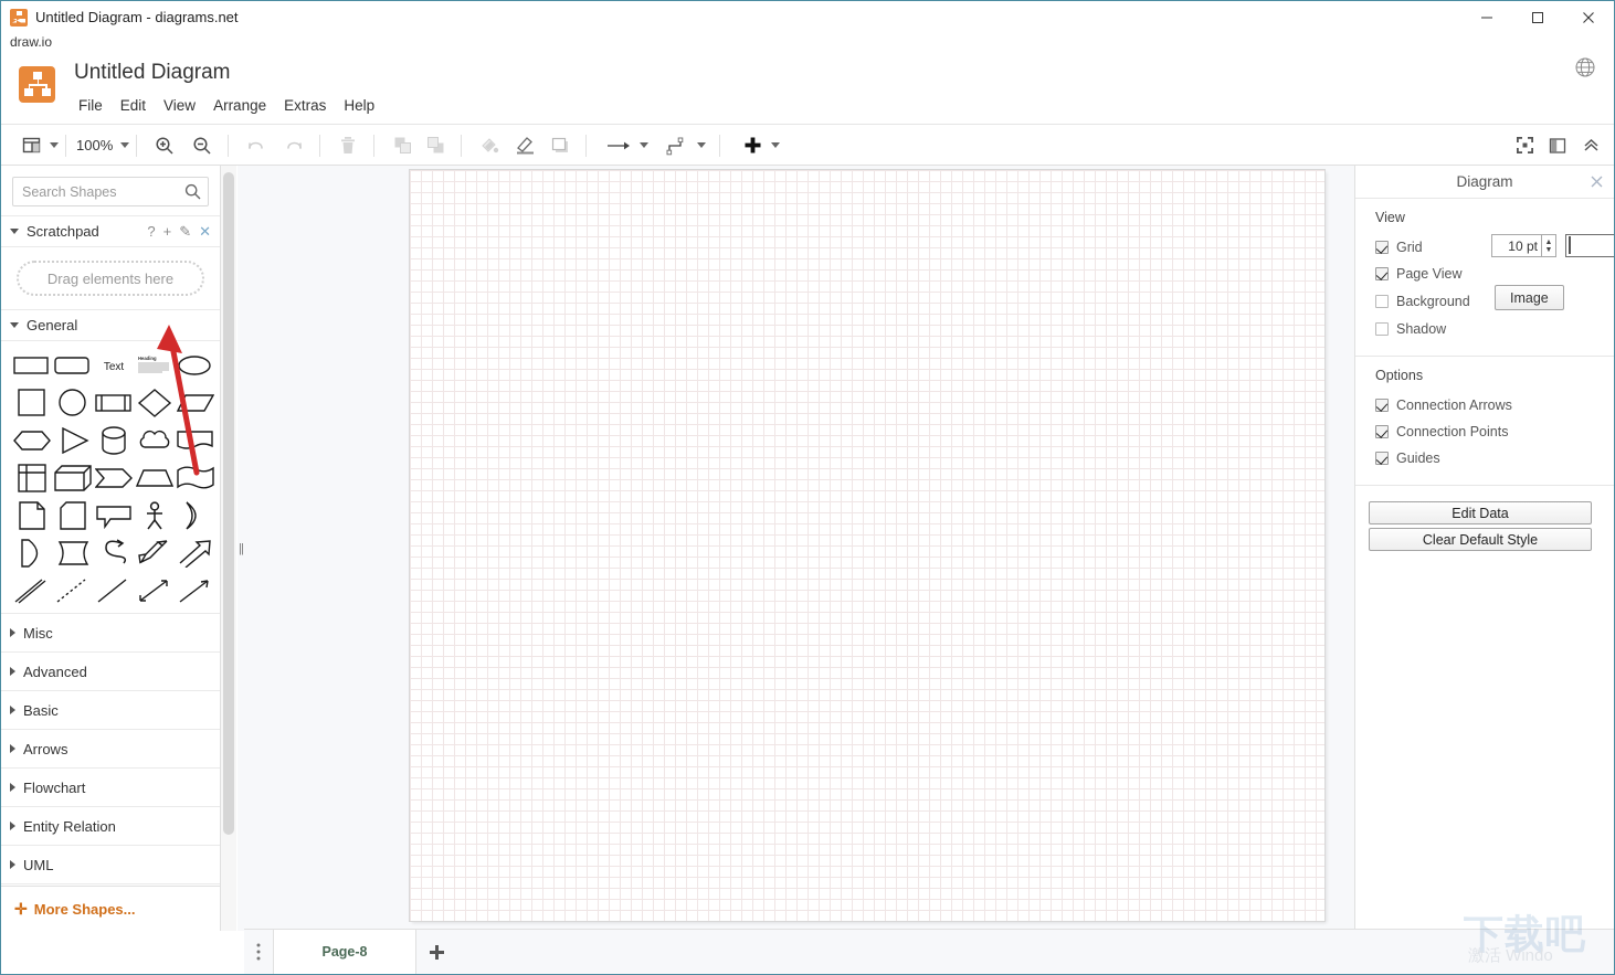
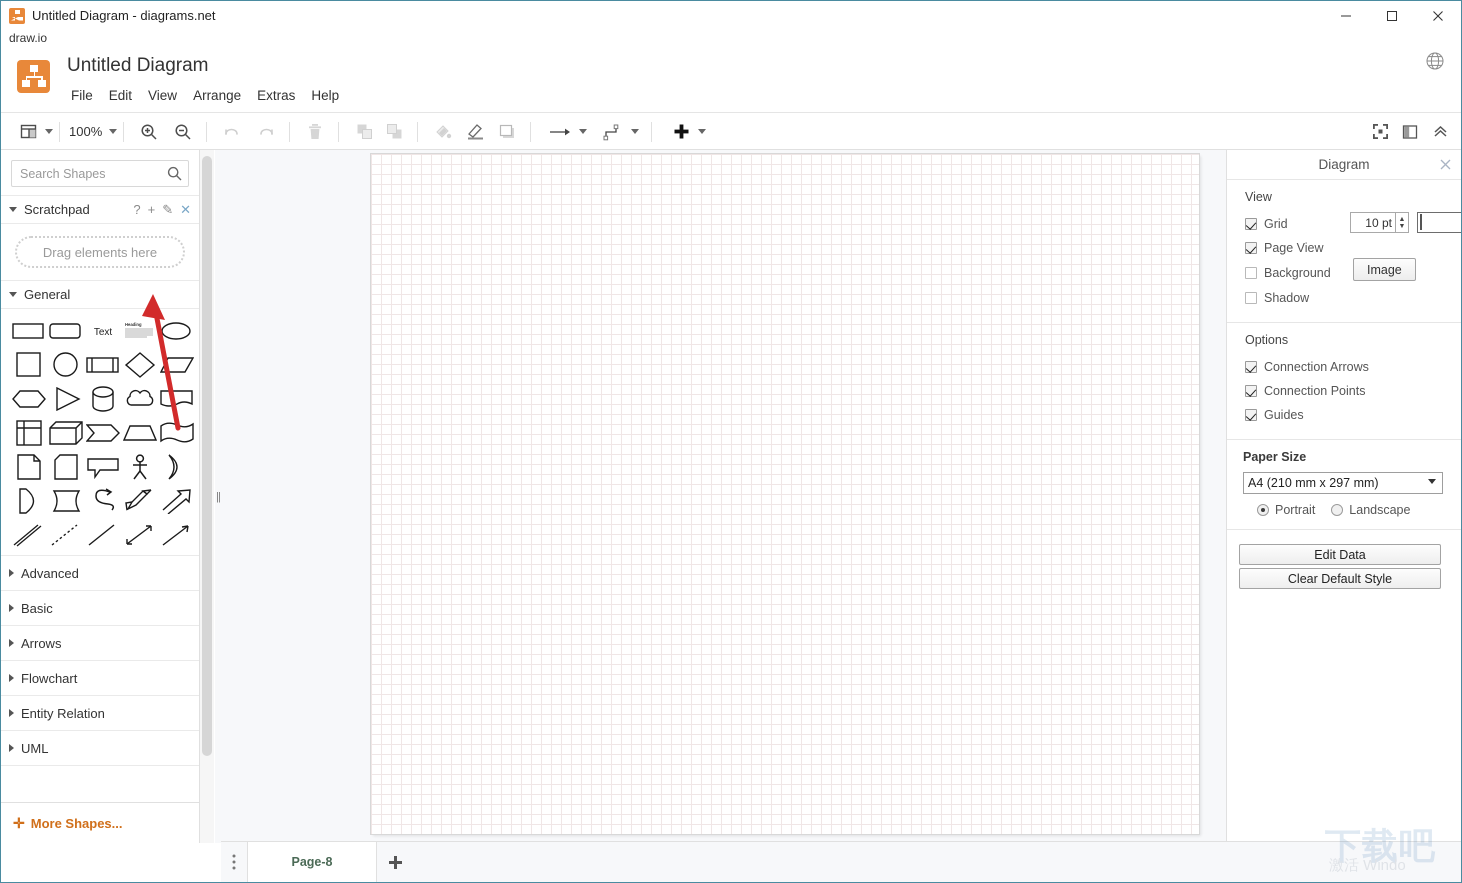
  Untitled Diagram - diagrams.net
  draw.io
  Untitled Diagram
  File
  Edit
  View
  Arrange
  Extras
  Help
  100%
  Search Shapes
  Scratchpad
  ?
  +
  ✎
  ✕
  Drag elements here
  General
  Text
- Misc
  Advanced
  Basic
  Arrows
  Flowchart
  Entity Relation
  UML
  ✛
  More Shapes...
  ||
  Diagram
  View
  Grid
  10 pt
  Page View
  Background
  Image
  Shadow
  Options
  Connection Arrows
  Connection Points
  Guides
+ Paper Size
+ A4 (210 mm x 297 mm)
+ Portrait
+ Landscape
  Edit Data
  Clear Default Style
  Page-8
  下载吧
  激活 Windo
